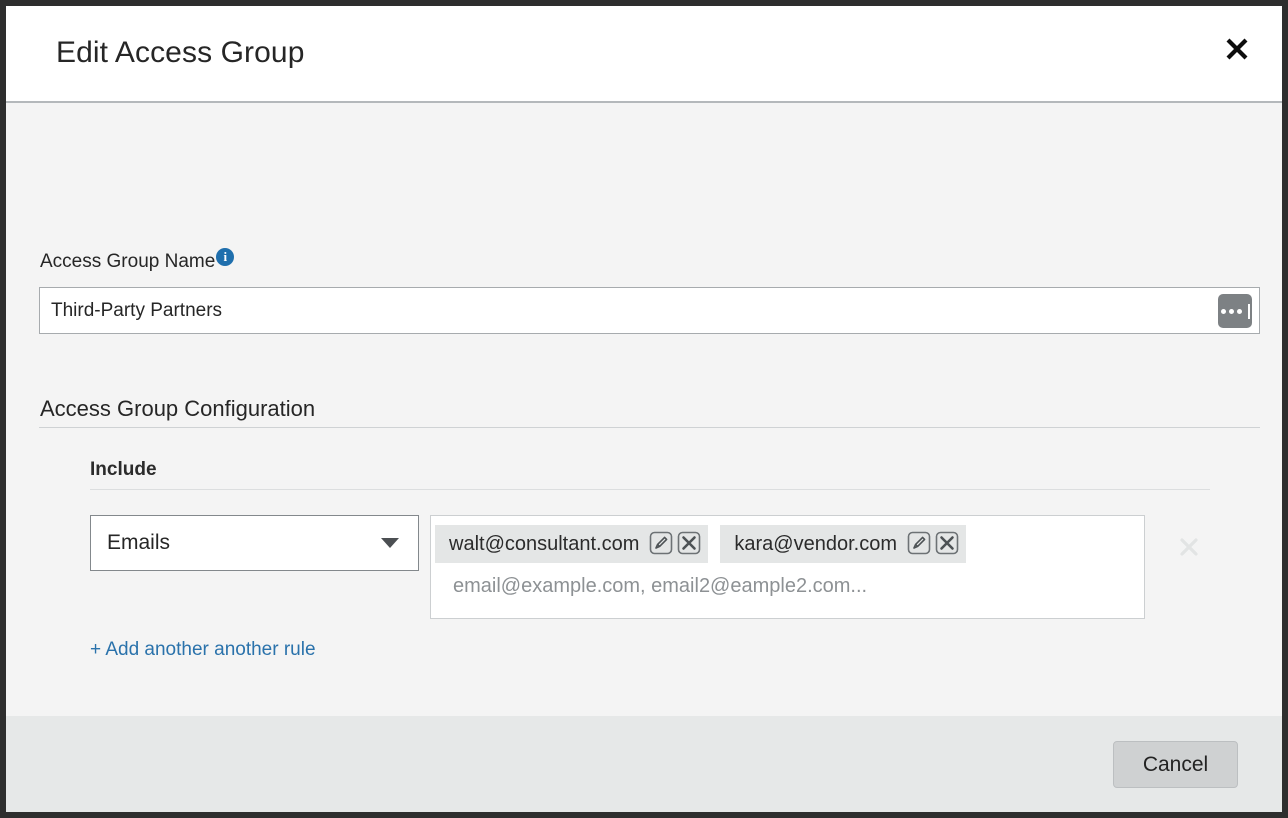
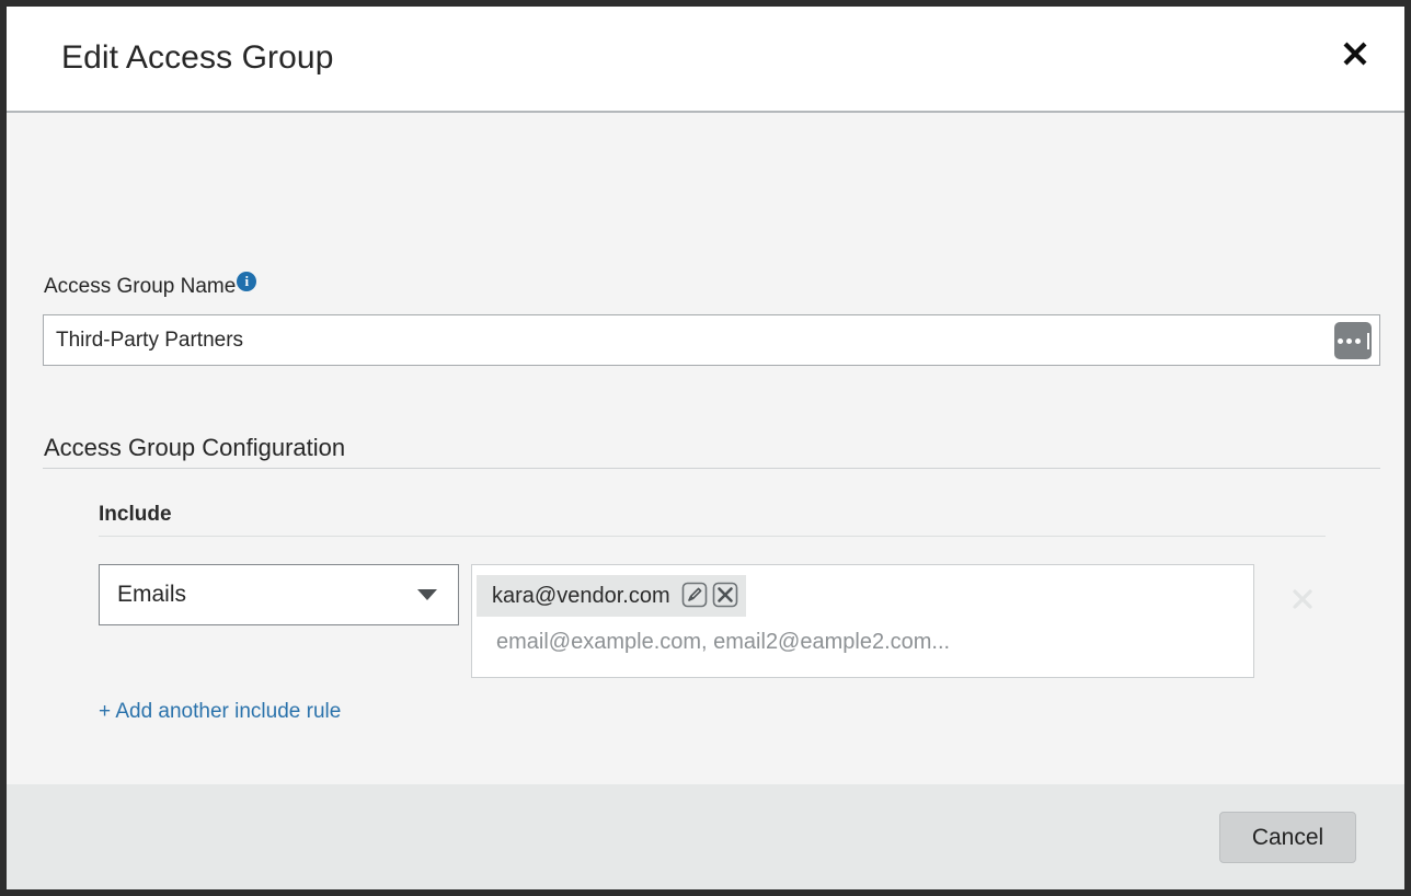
  Edit Access Group
  Access Group Name
  i
  Third-Party Partners
  Access Group Configuration
  Include
  Emails
- walt@consultant.com
  kara@vendor.com
  email@example.com, email2@eample2.com...
- + Add another another rule
+ + Add another include rule
  Cancel
